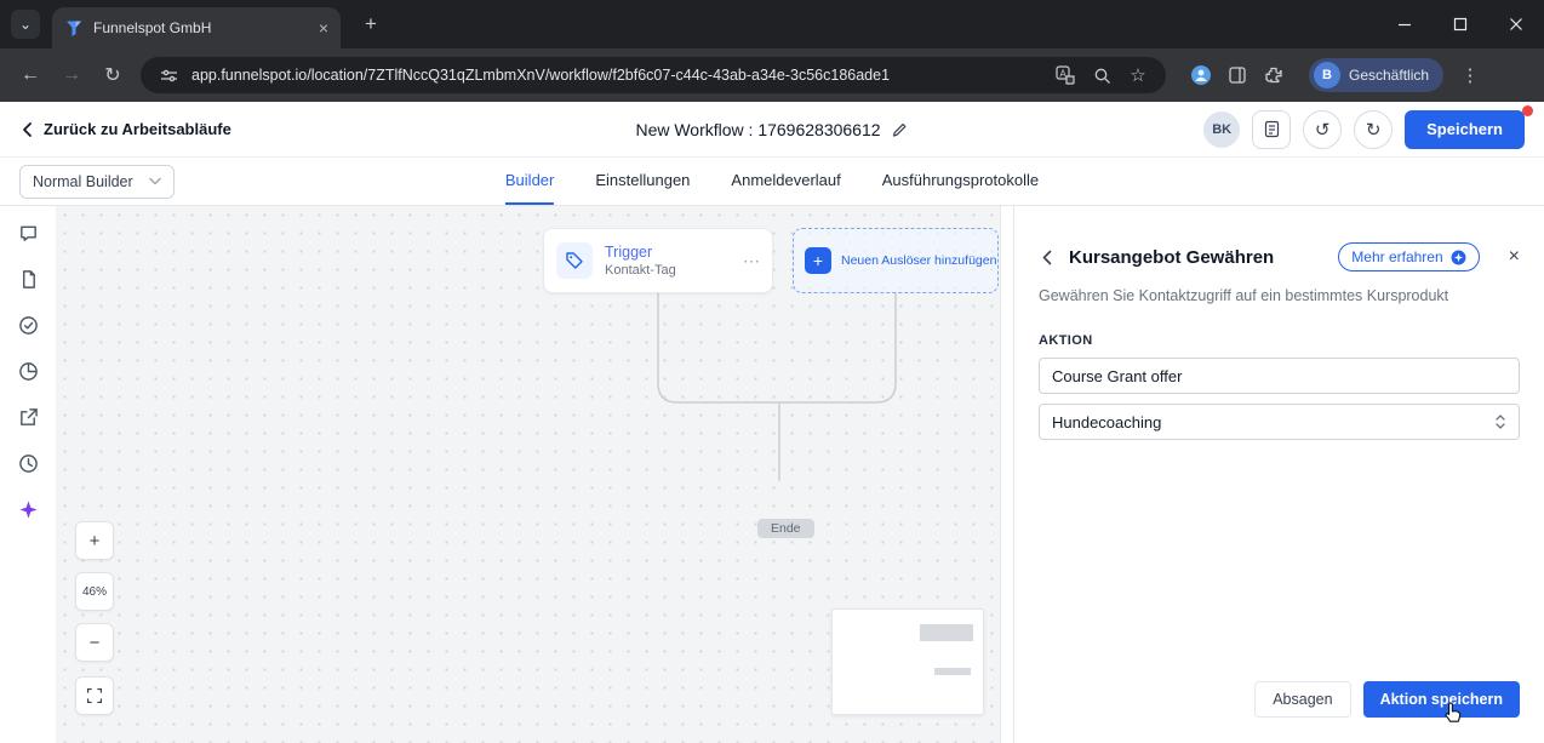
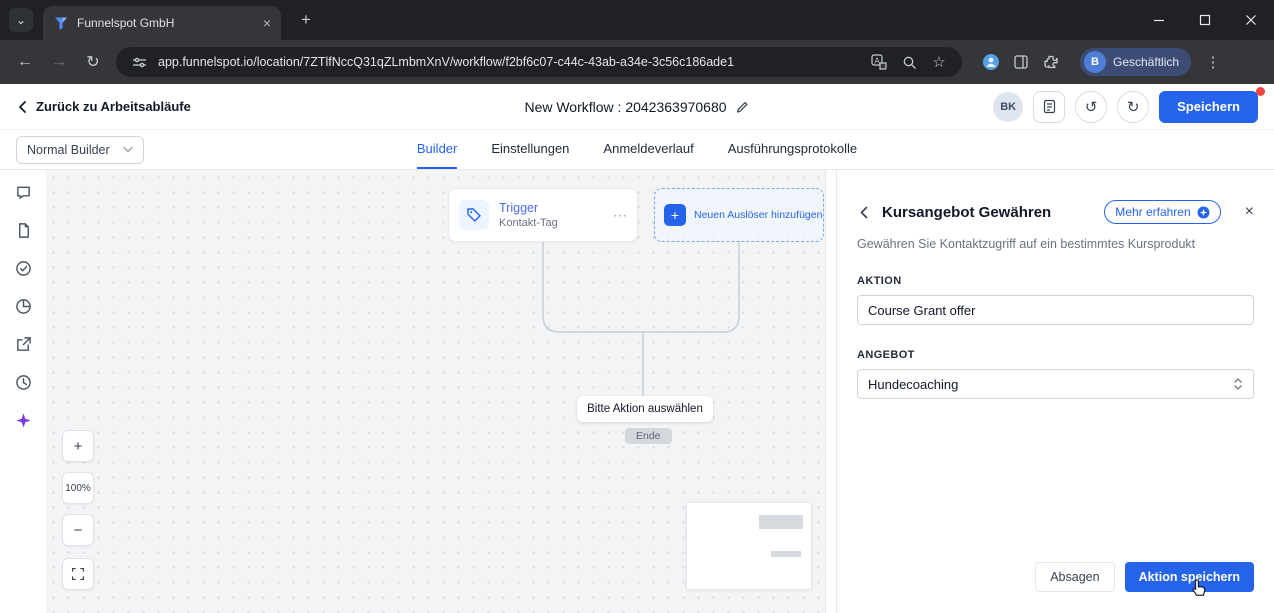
  ⌄
  Funnelspot GmbH
  ×
  +
  ←
  →
  ↻
  app.funnelspot.io/location/7ZTlfNccQ31qZLmbmXnV/workflow/f2bf6c07-c44c-43ab-a34e-3c56c186ade1
  A
  ☆
  B
  Geschäftlich
  ⋮
  Zurück zu Arbeitsabläufe
- New Workflow : 1769628306612
+ New Workflow : 2042363970680
  BK
  ↺
  ↻
  Speichern
  Normal Builder
  Builder
  Einstellungen
  Anmeldeverlauf
  Ausführungsprotokolle
  Trigger
  Kontakt-Tag
  ⋯
  +
  Neuen Auslöser hinzufügen
+ Bitte Aktion auswählen
  Ende
  +
- 46%
+ 100%
  −
  Kursangebot Gewähren
  Mehr erfahren
  ×
  Gewähren Sie Kontaktzugriff auf ein bestimmtes Kursprodukt
  AKTION
  Course Grant offer
+ ANGEBOT
  Hundecoaching
  Absagen
  Aktion speichern
